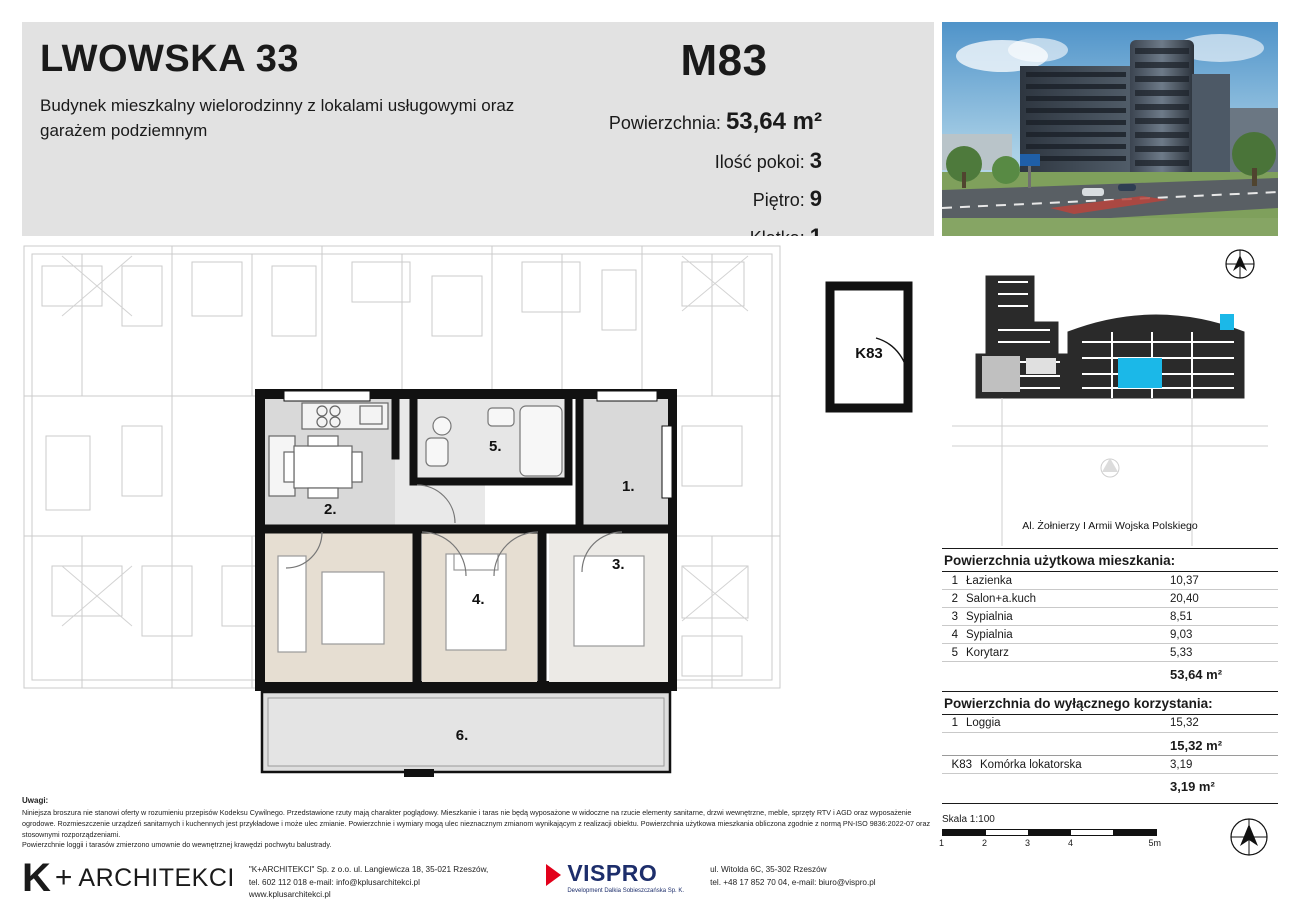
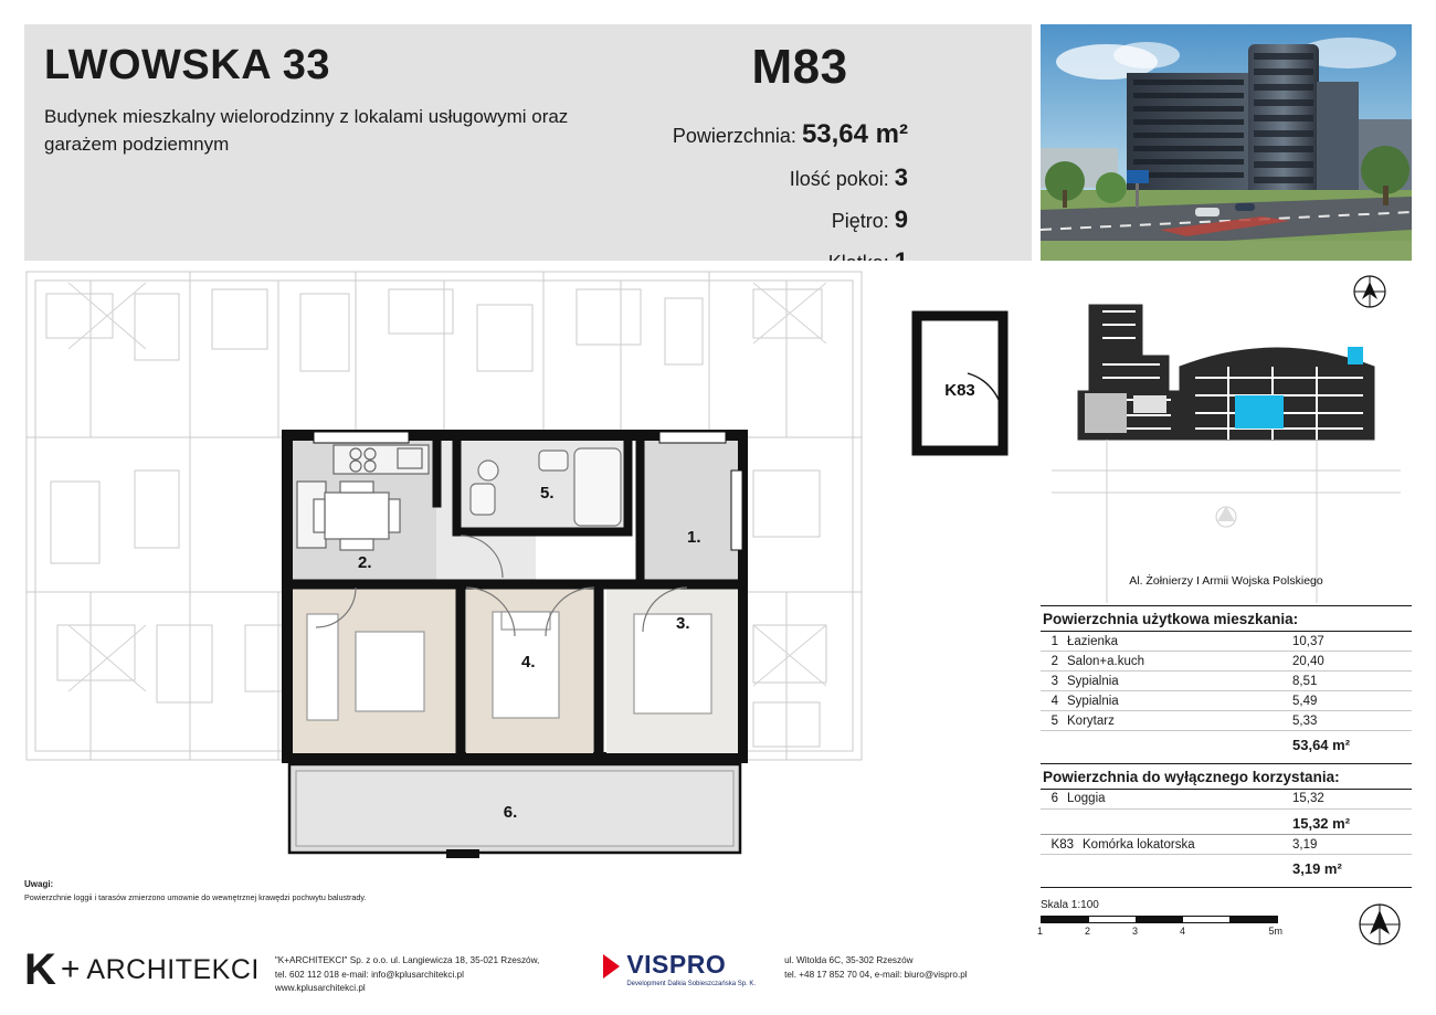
  LWOWSKA 33
  Budynek mieszkalny wielorodzinny z lokalami usługowymi oraz garażem podziemnym
  M83
  Powierzchnia: 53,64 m²
  Ilość pokoi: 3
  Piętro: 9
  K83
  1.
  2.
  3.
  4.
  5.
  6.
  Uwagi:
- Niniejsza broszura nie stanowi oferty w rozumieniu przepisów Kodeksu Cywilnego. Przedstawione rzuty mają charakter poglądowy. Mieszkanie i taras nie będą wyposażone w widoczne na rzucie elementy sanitarne, drzwi wewnętrzne, meble, sprzęty RTV i AGD oraz wyposażenie ogrodowe. Rozmieszczenie urządzeń sanitarnych i kuchennych jest przykładowe i może ulec zmianie. Powierzchnie i wymiary mogą ulec nieznacznym zmianom wynikającym z realizacji obiektu. Powierzchnia użytkowa mieszkania obliczona zgodnie z normą PN-ISO 9836:2022-07 oraz stosownymi rozporządzeniami.
  Powierzchnie loggii i tarasów zmierzono umownie do wewnętrznej krawędzi pochwytu balustrady.
  K
  +
  ARCHITEKCI
  "K+ARCHITEKCI" Sp. z o.o. ul. Langiewicza 18, 35-021 Rzeszów,
  tel. 602 112 018 e-mail: info@kplusarchitekci.pl
  www.kplusarchitekci.pl
  VISPRO
  ul. Witolda 6C, 35-302 Rzeszów
  tel. +48 17 852 70 04, e-mail: biuro@vispro.pl
  Al. Żołnierzy I Armii Wojska Polskiego
  Powierzchnia użytkowa mieszkania:
  1	Łazienka	10,37
  2	Salon+a.kuch	20,40
  3	Sypialnia	8,51
- 4	Sypialnia	9,03
+ 4	Sypialnia	5,49
  5	Korytarz	5,33
  		53,64 m²
  Powierzchnia do wyłącznego korzystania:
- 1	Loggia	15,32
+ 6	Loggia	15,32
  		15,32 m²
  K83	Komórka lokatorska	3,19
  		3,19 m²
  Skala 1:100
  1
  2
  3
  4
  5m
